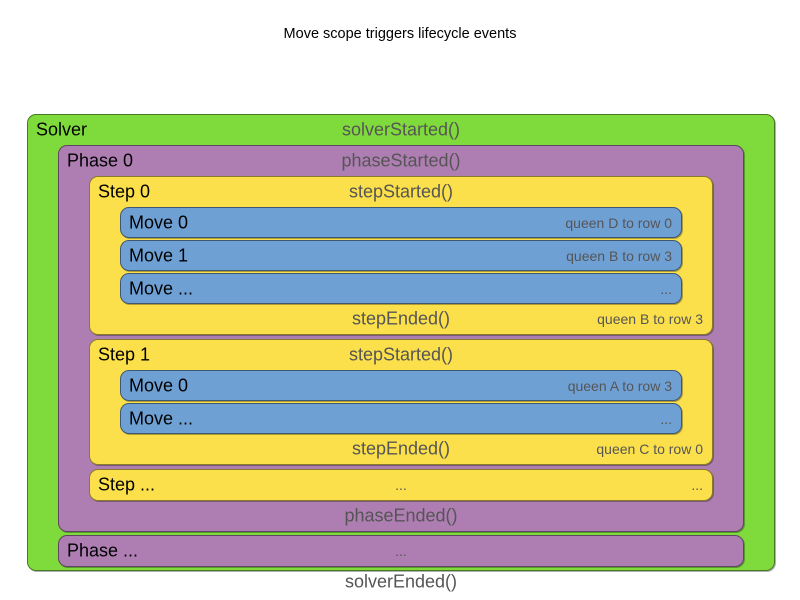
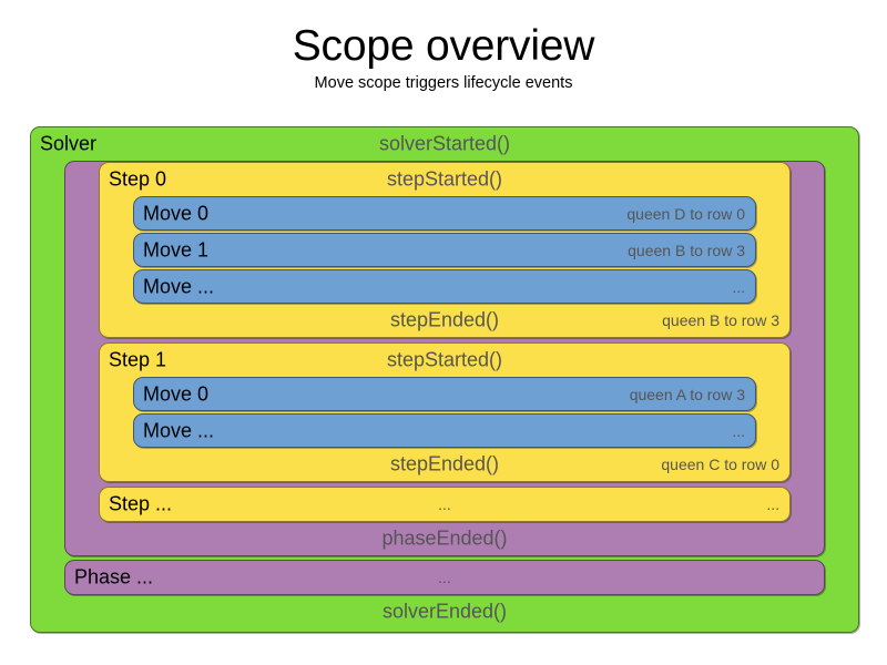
+ Scope overview
  Move scope triggers lifecycle events
  Solver
  solverStarted()
- Phase 0
- phaseStarted()
  Step 0
  stepStarted()
  Move 0
  queen D to row 0
  Move 1
  queen B to row 3
  Move ...
  ...
  stepEnded()
  queen B to row 3
  Step 1
  stepStarted()
  Move 0
  queen A to row 3
  Move ...
  ...
  stepEnded()
  queen C to row 0
  Step ...
  ...
  ...
  phaseEnded()
  Phase ...
  ...
  solverEnded()
